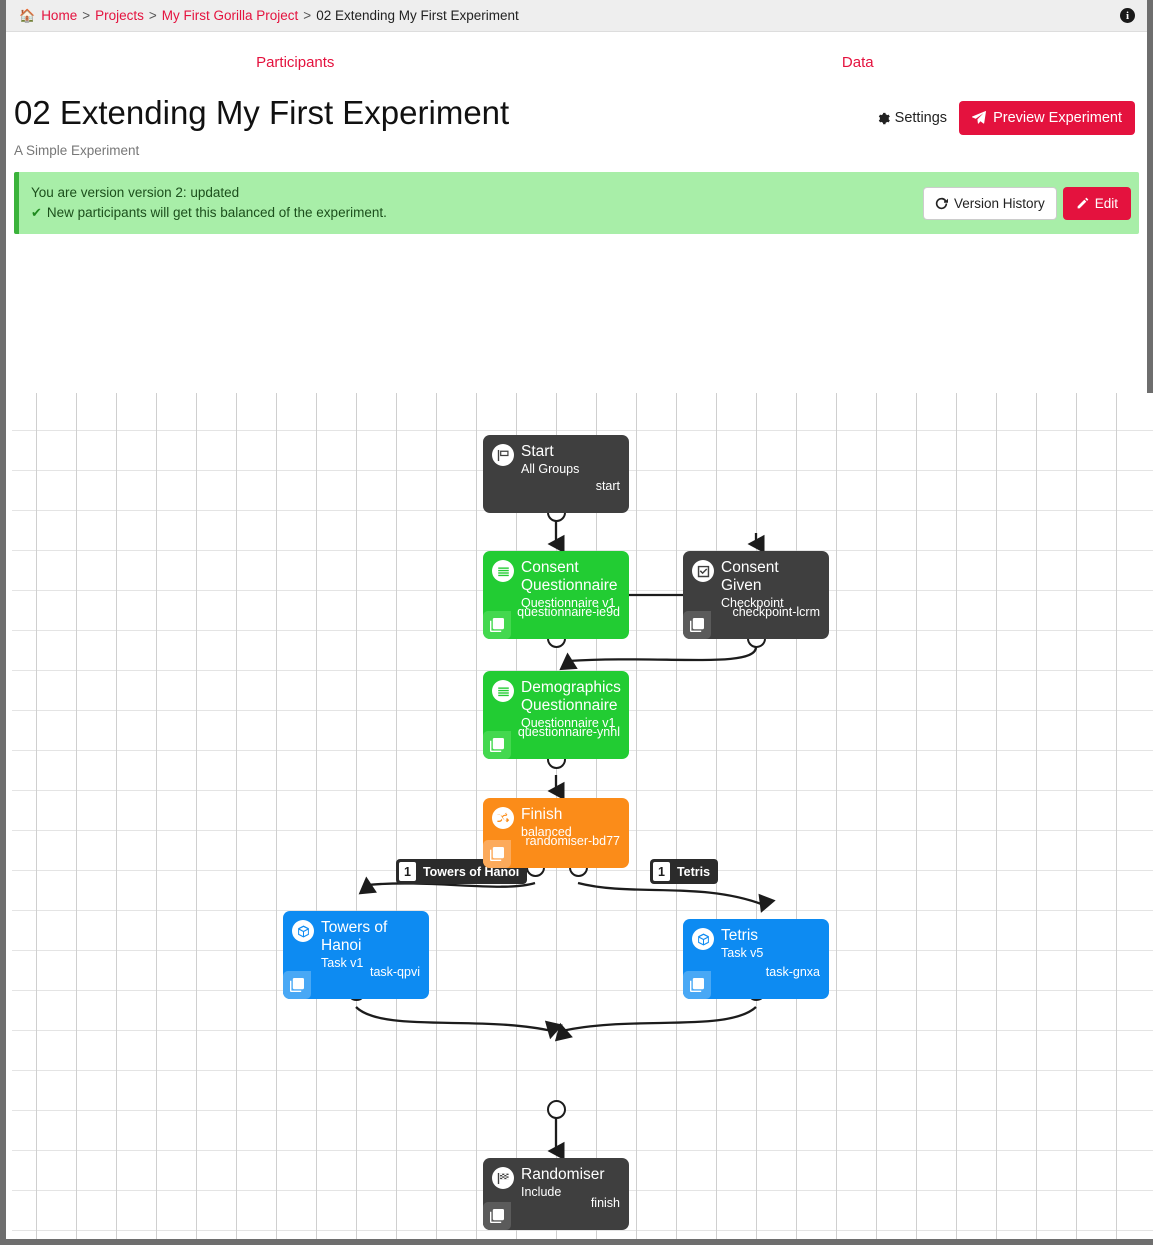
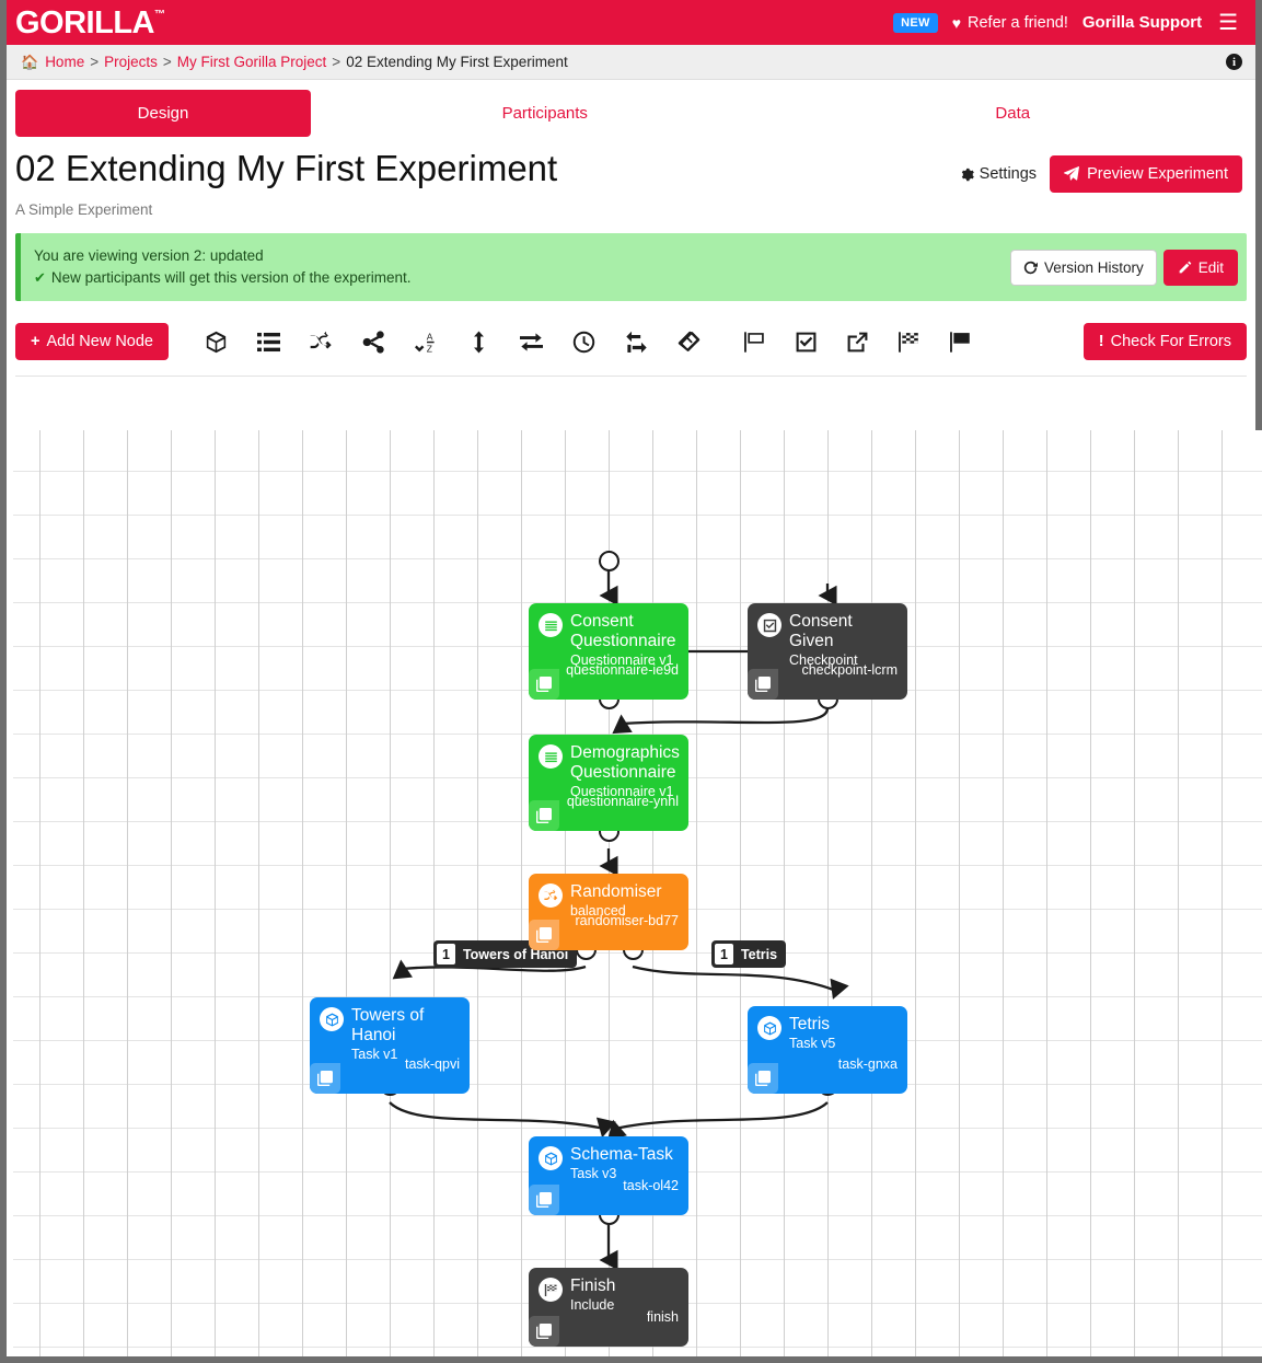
+ GORILLA
+ ™
+ NEW
+ ♥
+ Refer a friend!
+ Gorilla Support
+ ☰
  🏠
  Home
  >
  Projects
  >
  My First Gorilla Project
  >
  02 Extending My First Experiment
  i
+ Design
  Participants
  Data
  02 Extending My First Experiment
  Settings
  Preview Experiment
  A Simple Experiment
- You are version version 2: updated
+ You are viewing version 2: updated
  ✔
- New participants will get this balanced of the experiment.
+ New participants will get this version of the experiment.
  Version History
  Edit
+ +
+ Add New Node
+ A
+ Z
+ !
+ Check For Errors
  1
  Towers of Hanoi
  1
  Tetris
- Start
- All Groups
- start
  Consent Questionnaire
  Questionnaire v1
  questionnaire-ie9d
  Consent Given
  Checkpoint
  checkpoint-lcrm
  Demographics Questionnaire
  Questionnaire v1
  questionnaire-ynhl
- Finish
+ Randomiser
  balanced
  randomiser-bd77
  Towers of Hanoi
  Task v1
  task-qpvi
  Tetris
  Task v5
  task-gnxa
+ Schema-Task
+ Task v3
+ task-ol42
- Randomiser
+ Finish
  Include
  finish
